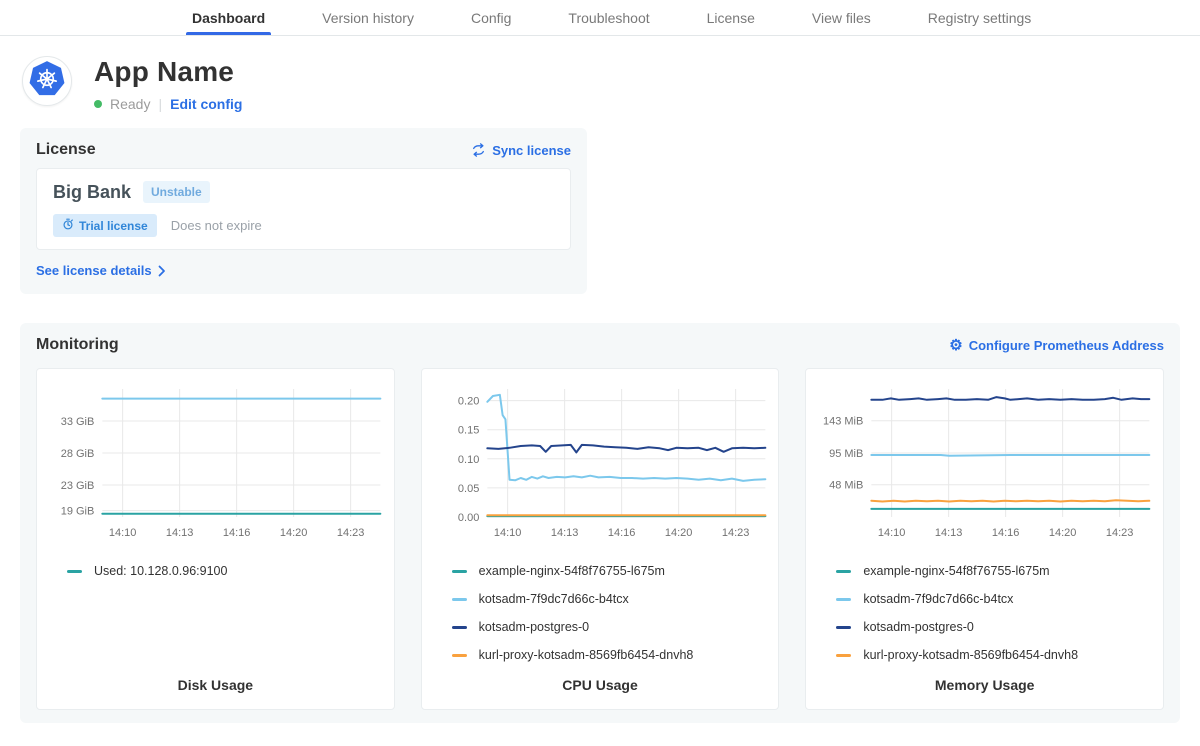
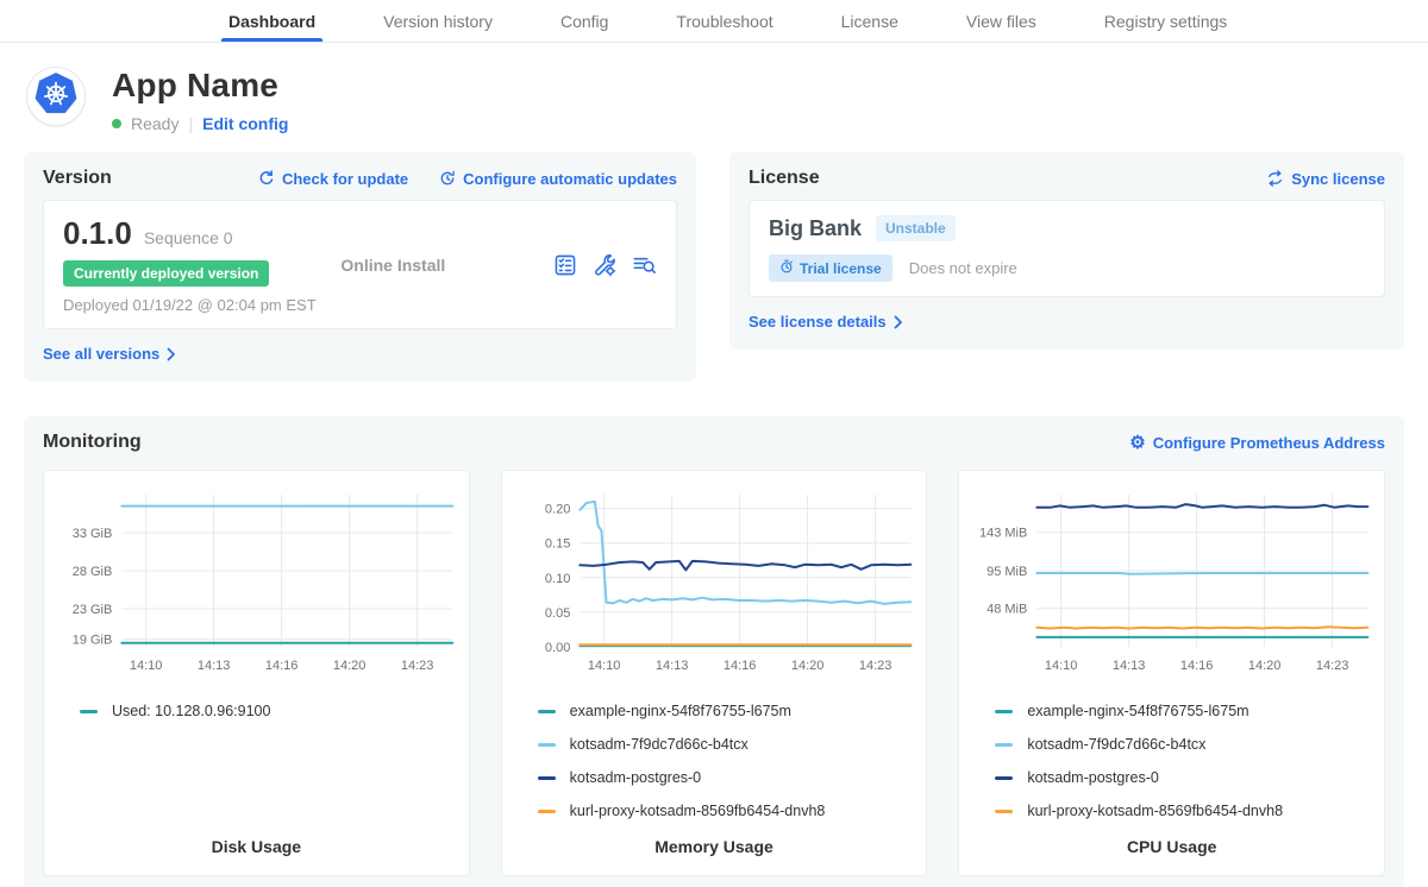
  Dashboard
  Version history
  Config
  Troubleshoot
  License
  View files
  Registry settings
  App Name
  Ready
  |
  Edit config
+ Version
+ Check for update
+ Configure automatic updates
+ 0.1.0
+ Sequence 0
+ Currently deployed version
+ Deployed 01/19/22 @ 02:04 pm EST
+ Online Install
+ See all versions
  License
  Sync license
  Big Bank
  Unstable
  Trial license
  Does not expire
  See license details
  Monitoring
  ⚙
  Configure Prometheus Address
  19 GiB
  23 GiB
  28 GiB
  33 GiB
  14:10
  14:13
  14:16
  14:20
  14:23
  Used: 10.128.0.96:9100
  Disk Usage
  0.00
  0.05
  0.10
  0.15
  0.20
  14:10
  14:13
  14:16
  14:20
  14:23
  example-nginx-54f8f76755-l675m
  kotsadm-7f9dc7d66c-b4tcx
  kotsadm-postgres-0
  kurl-proxy-kotsadm-8569fb6454-dnvh8
- CPU Usage
+ Memory Usage
  48 MiB
  95 MiB
  143 MiB
  14:10
  14:13
  14:16
  14:20
  14:23
  example-nginx-54f8f76755-l675m
  kotsadm-7f9dc7d66c-b4tcx
  kotsadm-postgres-0
  kurl-proxy-kotsadm-8569fb6454-dnvh8
- Memory Usage
+ CPU Usage
